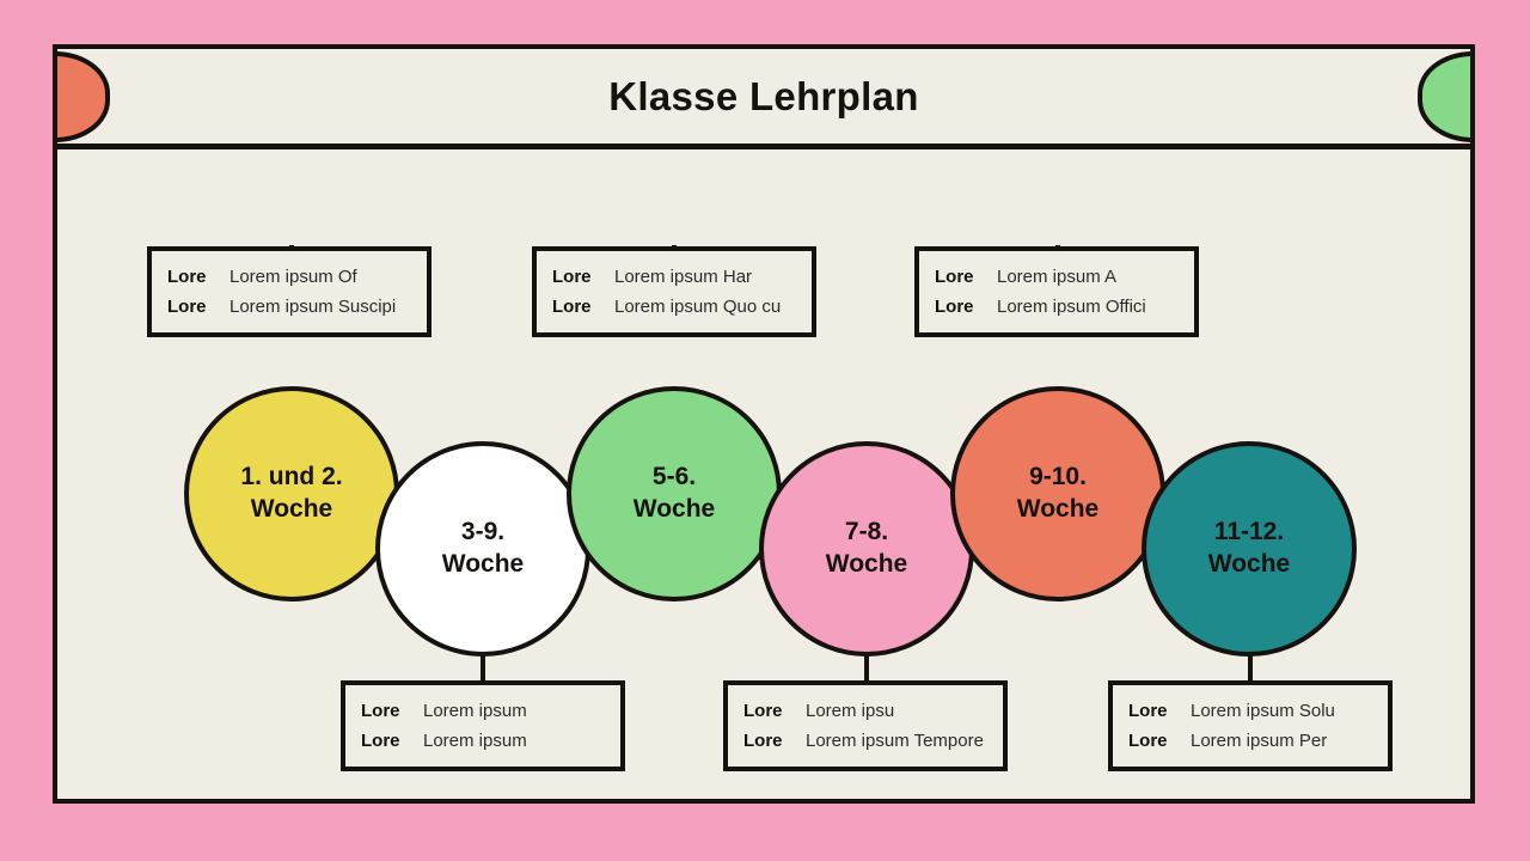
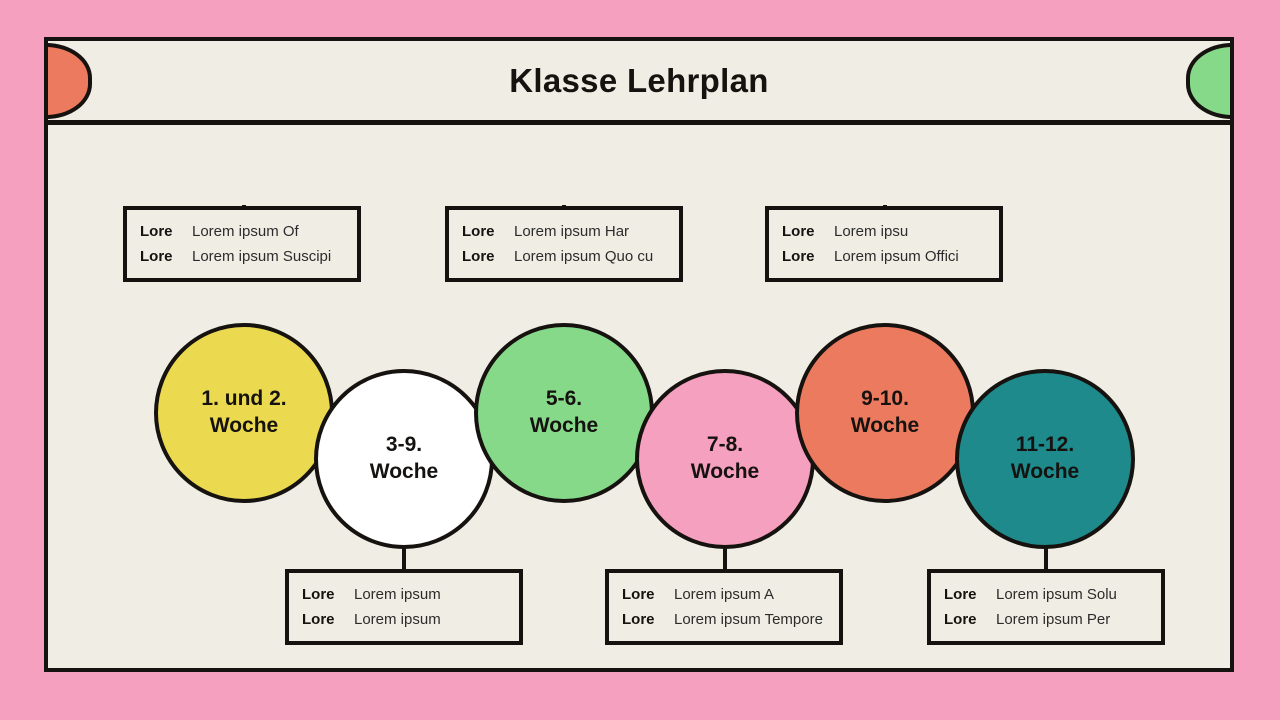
  Klasse Lehrplan
  1. und 2.
  Woche
  3-9.
  Woche
  5-6.
  Woche
  7-8.
  Woche
  9-10.
  Woche
  11-12.
  Woche
  Lore
  Lorem ipsum Of
  Lore
  Lorem ipsum Suscipi
  Lore
  Lorem ipsum Har
  Lore
  Lorem ipsum Quo cu
  Lore
- Lorem ipsum A
+ Lorem ipsu
  Lore
  Lorem ipsum Offici
  Lore
  Lorem ipsum
  Lore
  Lorem ipsum
  Lore
- Lorem ipsu
+ Lorem ipsum A
  Lore
  Lorem ipsum Tempore
  Lore
  Lorem ipsum Solu
  Lore
  Lorem ipsum Per
